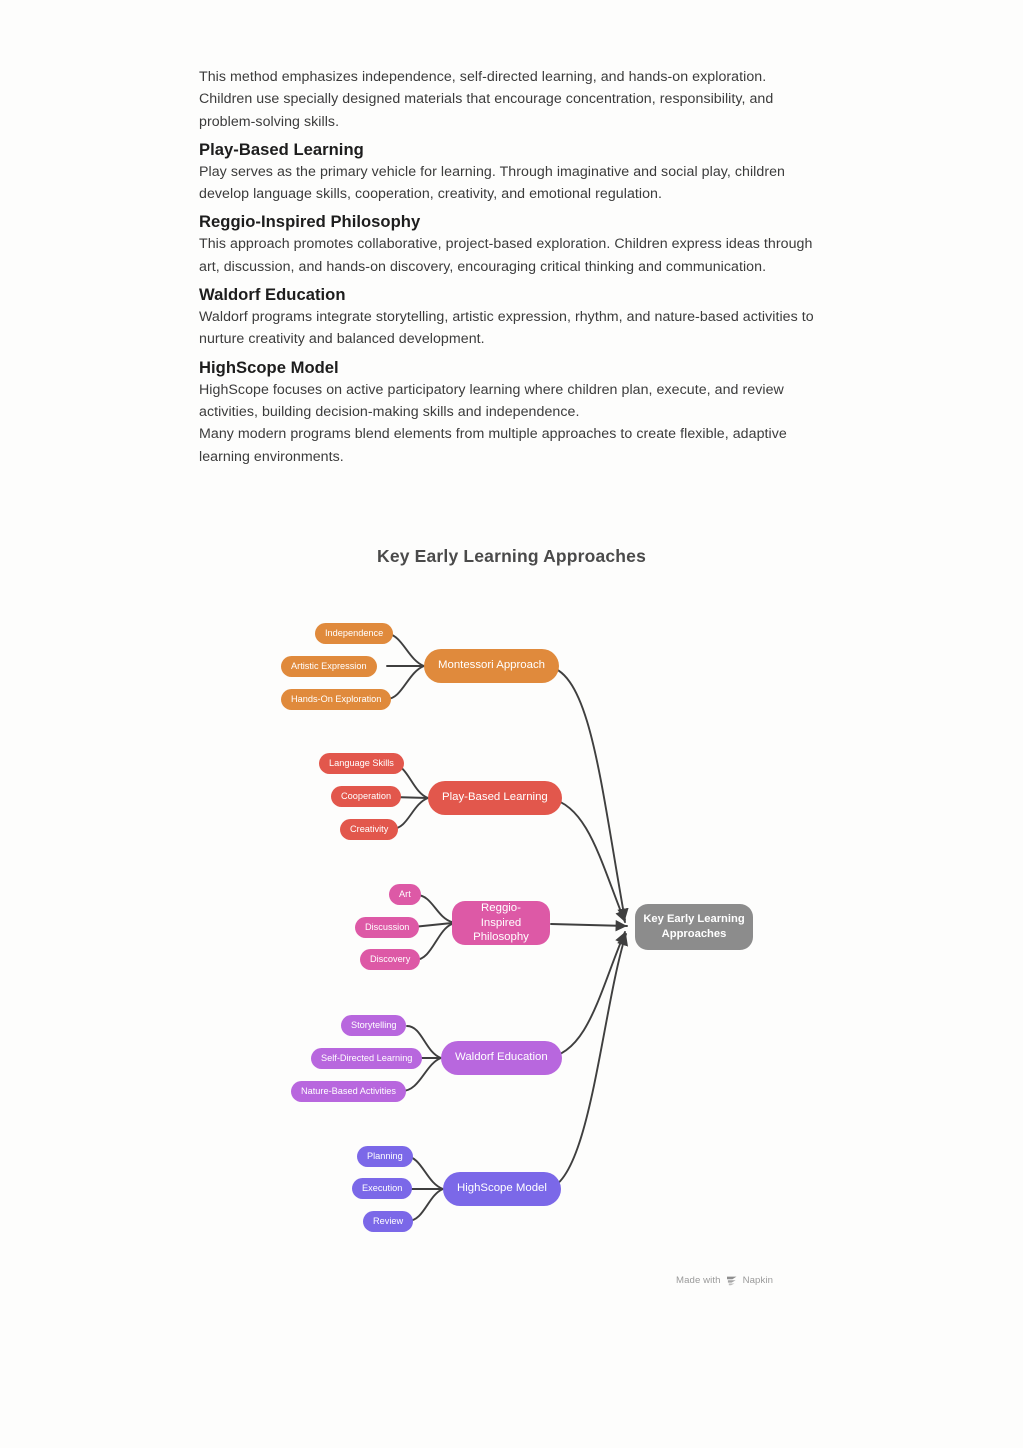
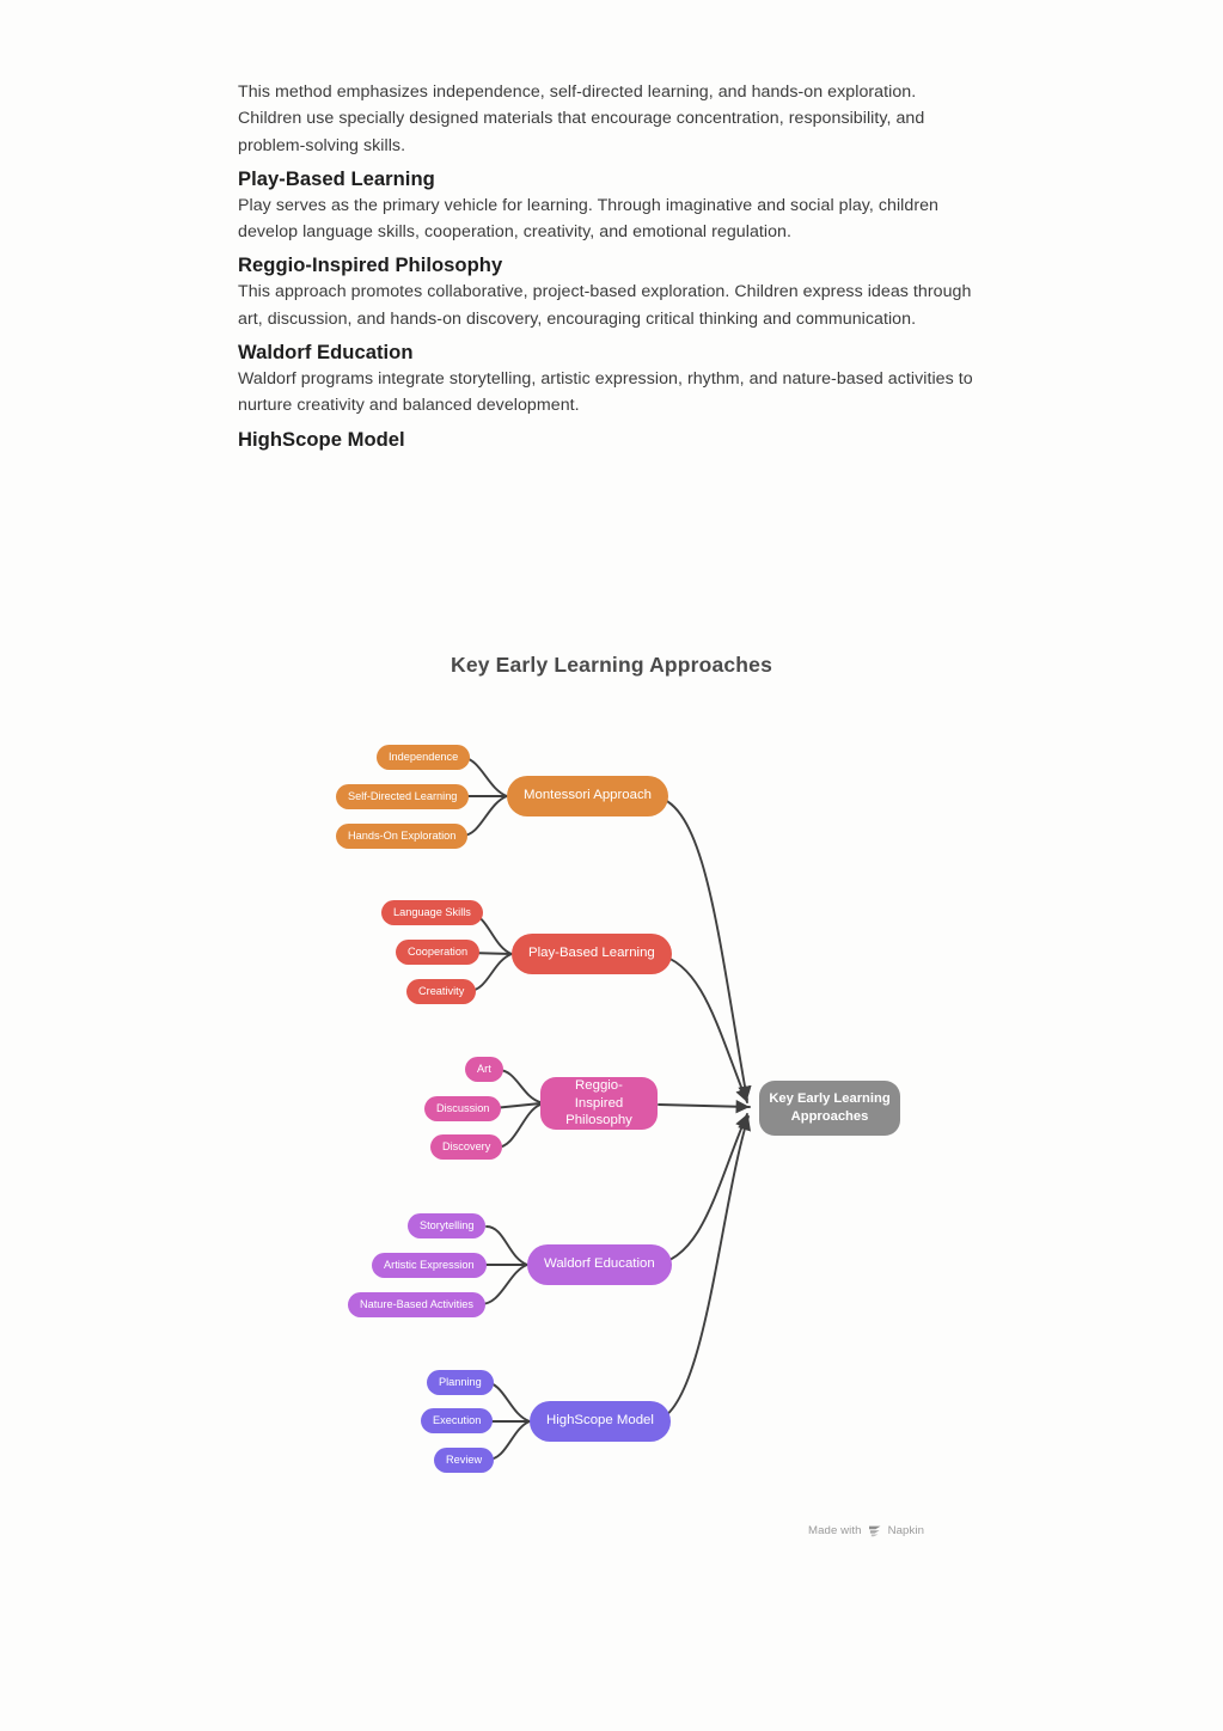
  This method emphasizes independence, self-directed learning, and hands-on exploration. Children use specially designed materials that encourage concentration, responsibility, and problem-solving skills.
  Play-Based Learning
  Play serves as the primary vehicle for learning. Through imaginative and social play, children develop language skills, cooperation, creativity, and emotional regulation.
  Reggio-Inspired Philosophy
  This approach promotes collaborative, project-based exploration. Children express ideas through art, discussion, and hands-on discovery, encouraging critical thinking and communication.
  Waldorf Education
  Waldorf programs integrate storytelling, artistic expression, rhythm, and nature-based activities to nurture creativity and balanced development.
  HighScope Model
- HighScope focuses on active participatory learning where children plan, execute, and review activities, building decision-making skills and independence.
- Many modern programs blend elements from multiple approaches to create flexible, adaptive learning environments.
  Key Early Learning Approaches
  Independence
- Artistic Expression
+ Self-Directed Learning
  Hands-On Exploration
  Montessori Approach
  Language Skills
  Cooperation
  Creativity
  Play-Based Learning
  Art
  Discussion
  Discovery
  Reggio-Inspired Philosophy
  Storytelling
- Self-Directed Learning
+ Artistic Expression
  Nature-Based Activities
  Waldorf Education
  Planning
  Execution
  Review
  HighScope Model
  Key Early Learning Approaches
  Made with
  Napkin
